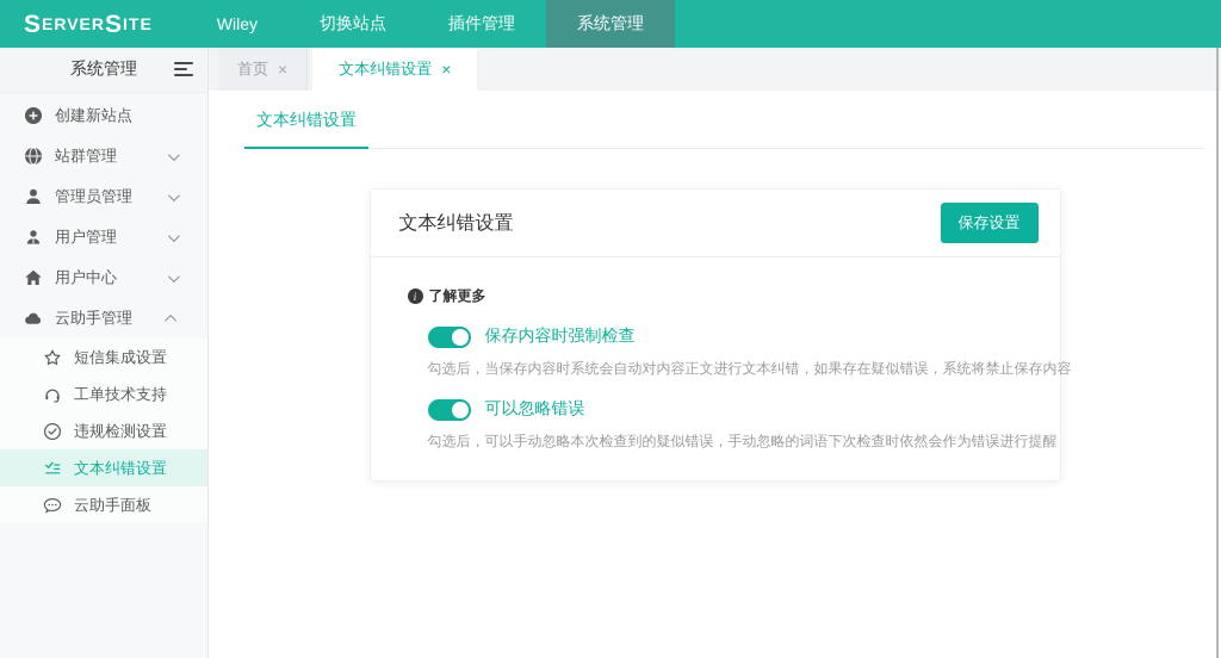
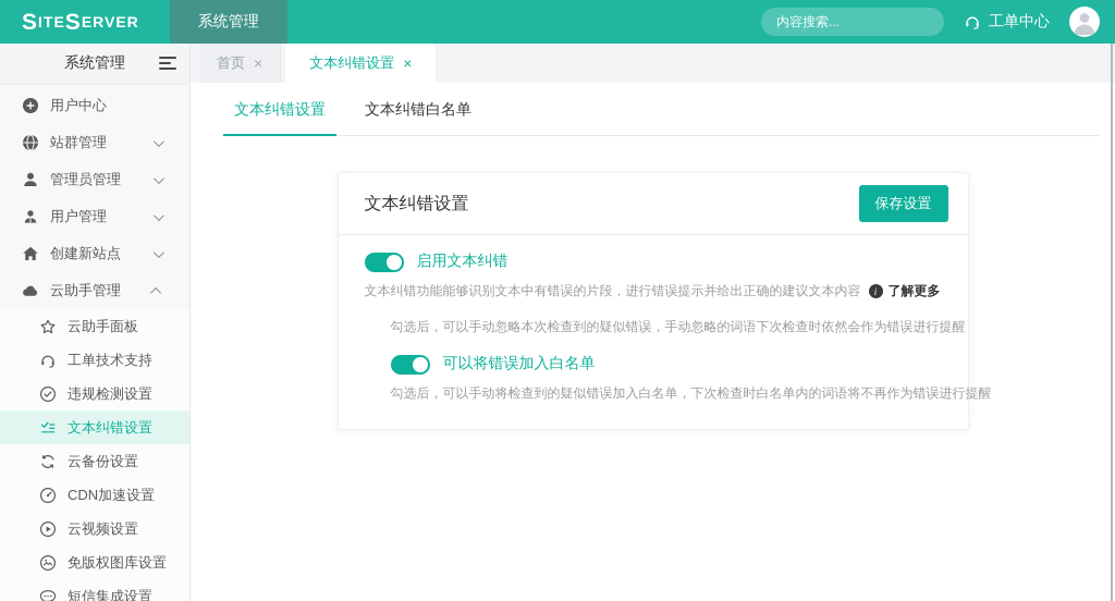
  S
- ERVER
+ ITE
  S
- ITE
+ ERVER
- Wiley
- 切换站点
- 插件管理
  系统管理
+ 内容搜索...
+ 工单中心
  系统管理
- 创建新站点
+ 用户中心
  站群管理
  管理员管理
  用户管理
- 用户中心
+ 创建新站点
  云助手管理
- 短信集成设置
+ 云助手面板
  工单技术支持
  违规检测设置
  文本纠错设置
+ 云备份设置
+ CDN加速设置
+ 云视频设置
+ 免版权图库设置
- 云助手面板
+ 短信集成设置
  首页
  ×
  文本纠错设置
  ×
  文本纠错设置
+ 文本纠错白名单
  文本纠错设置
  保存设置
+ 启用文本纠错
+ 文本纠错功能能够识别文本中有错误的片段，进行错误提示并给出正确的建议文本内容
  i
  了解更多
- 保存内容时强制检查
- 勾选后，当保存内容时系统会自动对内容正文进行文本纠错，如果存在疑似错误，系统将禁止保存内容
- 可以忽略错误
  勾选后，可以手动忽略本次检查到的疑似错误，手动忽略的词语下次检查时依然会作为错误进行提醒
+ 可以将错误加入白名单
+ 勾选后，可以手动将检查到的疑似错误加入白名单，下次检查时白名单内的词语将不再作为错误进行提醒
